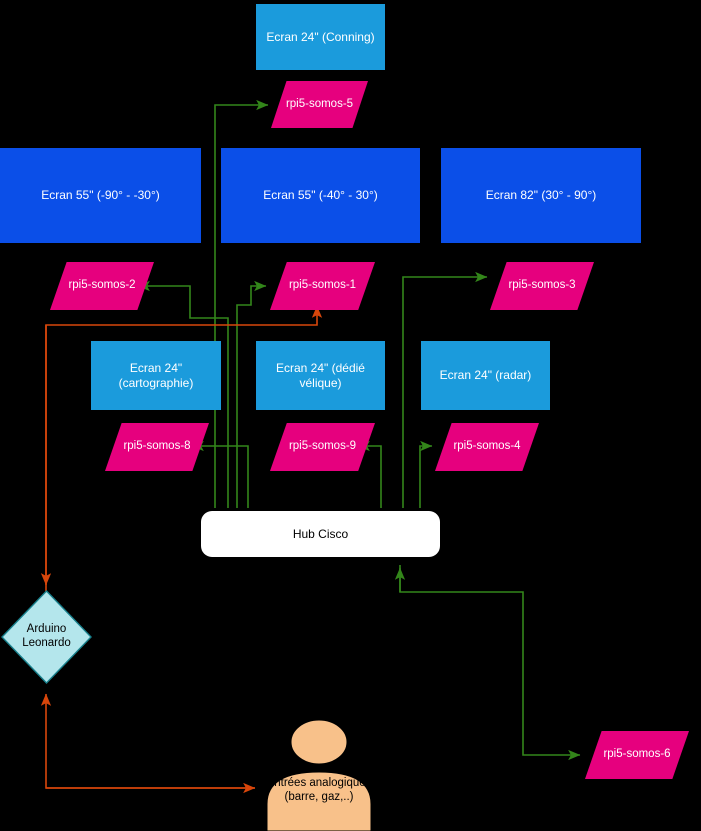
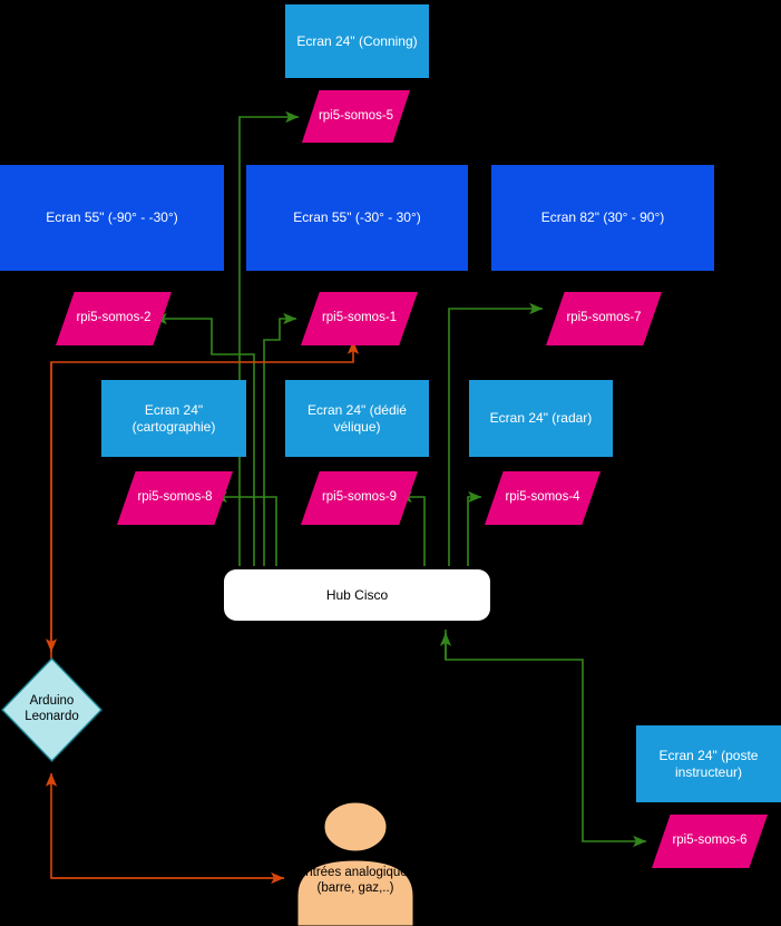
  Ecran 24" (Conning)
  Ecran 55" (-90° - -30°)
- Ecran 55" (-40° - 30°)
+ Ecran 55" (-30° - 30°)
  Ecran 82" (30° - 90°)
  Ecran 24" (cartographie)
  Ecran 24" (dédié vélique)
  Ecran 24" (radar)
+ Ecran 24" (poste instructeur)
  Hub Cisco
  rpi5-somos-5
  rpi5-somos-2
  rpi5-somos-1
- rpi5-somos-3
+ rpi5-somos-7
  rpi5-somos-8
  rpi5-somos-9
  rpi5-somos-4
  rpi5-somos-6
  Arduino Leonardo
  Entrées analogiques (barre, gaz,..)
